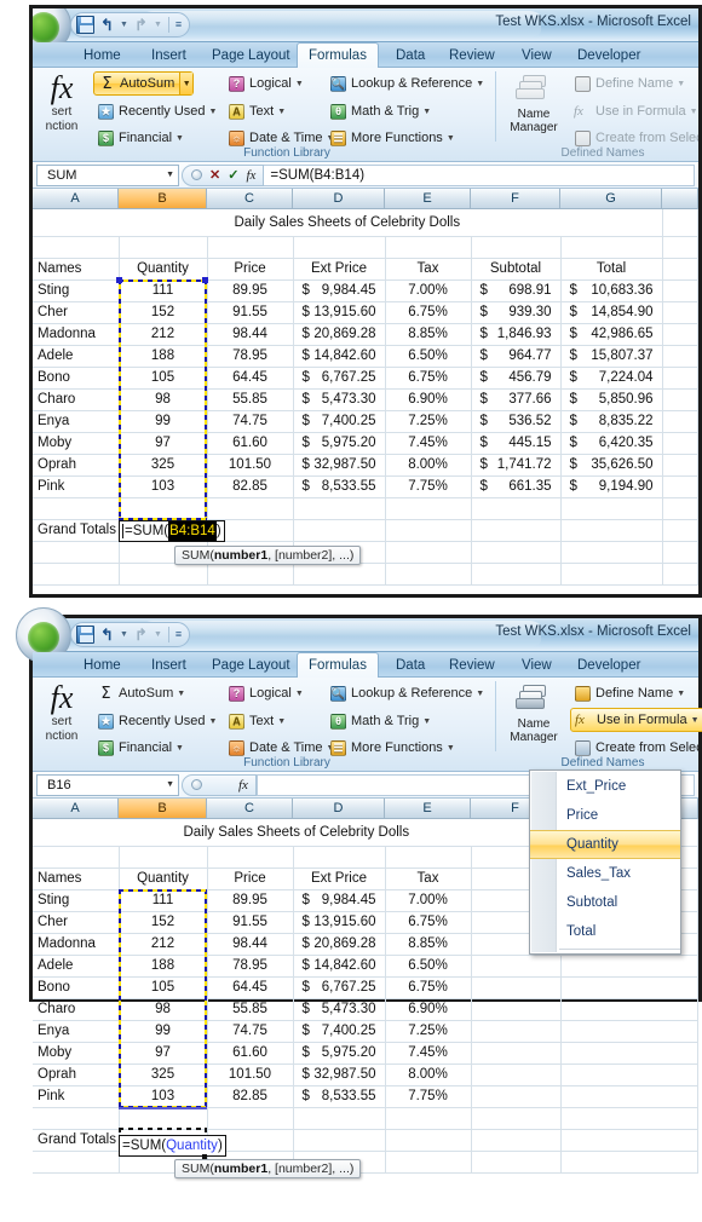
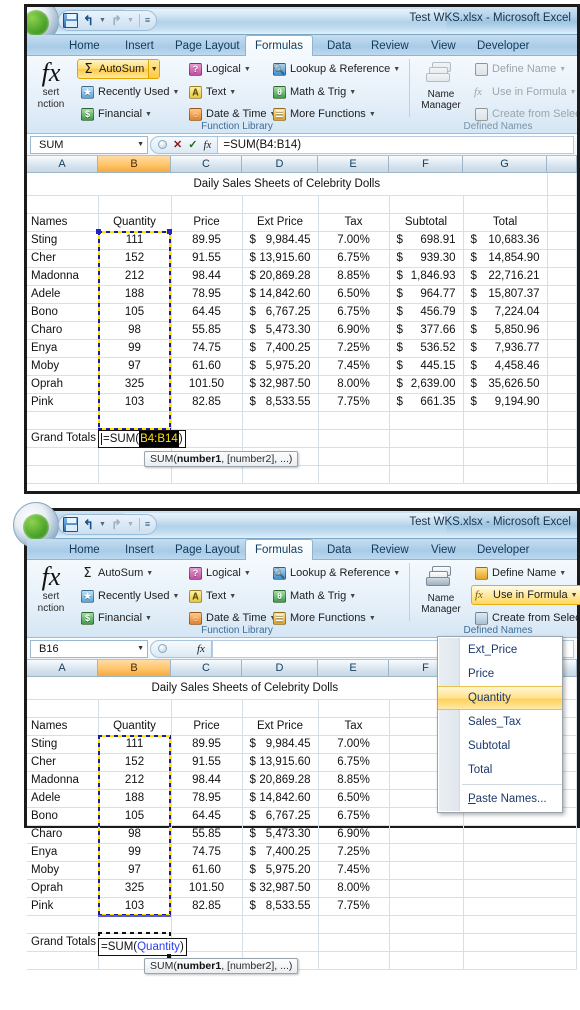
  ↰
  ↱
  ≡
  Test WKS.xlsx - Microsoft Excel
  Home
  Insert
  Page Layout
  Formulas
  Data
  Review
  View
  Developer
  fx
  sert
  nction
  Σ
  AutoSum
  ★
  Recently Used
  $
  Financial
  ?
  Logical
  A
  Text
  ☼
  Date & Time
  🔍
  Lookup & Reference
  θ
  Math & Trig
  ☰
  More Functions
  Function Library
  Name
  Manager
  Define Name
  fx
  Use in Formula
  Create from Sele
  Defined Names
  SUM
  ✕
  ✓
  fx
  =SUM(B4:B14)
  A
  B
  C
  D
  E
  F
  G
  Daily Sales Sheets of Celebrity Dolls
  Names	Quantity	Price	Ext Price	Tax	Subtotal	Total
  Sting		89.95	$ 9,984.45	7.00%	$ 698.91	$ 10,683.36
  Cher		91.55	$ 13,915.60	6.75%	$ 939.30	$ 14,854.90
- Madonna		98.44	$ 20,869.28	8.85%	$ 1,846.93	$ 42,986.65
+ Madonna		98.44	$ 20,869.28	8.85%	$ 1,846.93	$ 22,716.21
  Adele		78.95	$ 14,842.60	6.50%	$ 964.77	$ 15,807.37
  Bono		64.45	$ 6,767.25	6.75%	$ 456.79	$ 7,224.04
  Charo		55.85	$ 5,473.30	6.90%	$ 377.66	$ 5,850.96
- Enya		74.75	$ 7,400.25	7.25%	$ 536.52	$ 8,835.22
+ Enya		74.75	$ 7,400.25	7.25%	$ 536.52	$ 7,936.77
- Moby		61.60	$ 5,975.20	7.45%	$ 445.15	$ 6,420.35
+ Moby		61.60	$ 5,975.20	7.45%	$ 445.15	$ 4,458.46
- Oprah		101.50	$ 32,987.50	8.00%	$ 1,741.72	$ 35,626.50
+ Oprah		101.50	$ 32,987.50	8.00%	$ 2,639.00	$ 35,626.50
  Pink		82.85	$ 8,533.55	7.75%	$ 661.35	$ 9,194.90
  Grand Totals
  =SUM(
  B4:B14
  )
  SUM(number1, [number2], ...)
  ↰
  ↱
  ≡
  Test WKS.xlsx - Microsoft Excel
  Home
  Insert
  Page Layout
  Formulas
  Data
  Review
  View
  Developer
  fx
  sert
  nction
  Σ
  AutoSum
  ★
  Recently Used
  $
  Financial
  ?
  Logical
  A
  Text
  ☼
  Date & Time
  🔍
  Lookup & Reference
  θ
  Math & Trig
  ☰
  More Functions
  Function Library
  Name
  Manager
  Define Name
  fx
  Use in Formula
  Create from Selec
  Defined Names
  B16
  fx
  A
  B
  C
  D
  E
  F
  Daily Sales Sheets of Celebrity Dolls
  Names	Quantity	Price	Ext Price	Tax
  Sting		89.95	$ 9,984.45	7.00%
  Cher		91.55	$ 13,915.60	6.75%
  Madonna		98.44	$ 20,869.28	8.85%
  Adele		78.95	$ 14,842.60	6.50%
  Bono		64.45	$ 6,767.25	6.75%
  Charo		55.85	$ 5,473.30	6.90%
  Enya		74.75	$ 7,400.25	7.25%
  Moby		61.60	$ 5,975.20	7.45%
  Oprah		101.50	$ 32,987.50	8.00%
  Pink		82.85	$ 8,533.55	7.75%
  Grand Totals
  =SUM(
  Quantity
  )
  SUM(number1, [number2], ...)
  Ext_Price
  Price
  Quantity
  Sales_Tax
  Subtotal
  Total
+ Paste Names...
